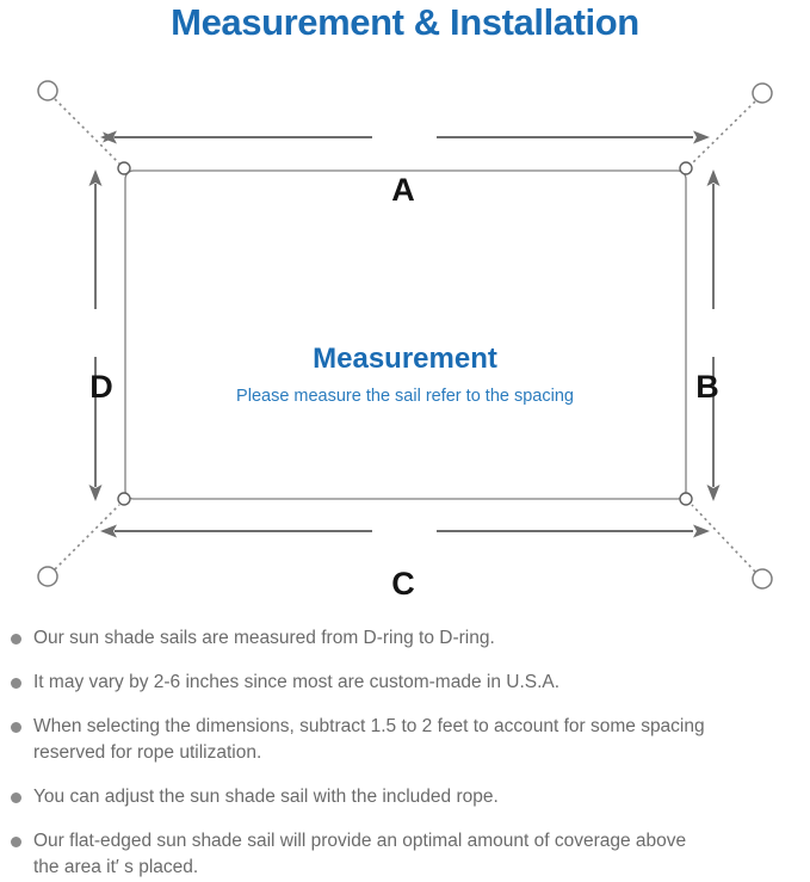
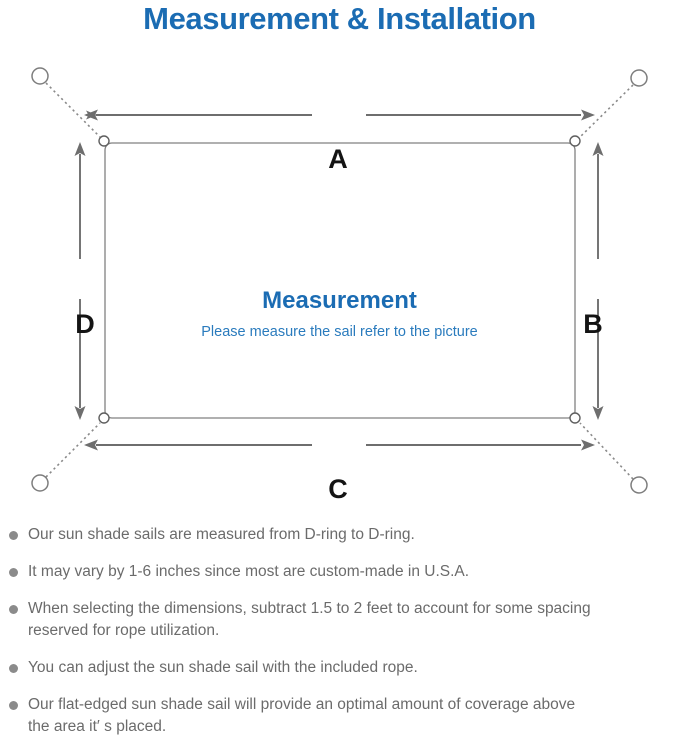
  Measurement & Installation
  Measurement
- Please measure the sail refer to the spacing
+ Please measure the sail refer to the picture
  A
  B
  C
  D
  Our sun shade sails are measured from D-ring to D-ring.
- It may vary by 2-6 inches since most are custom-made in U.S.A.
+ It may vary by 1-6 inches since most are custom-made in U.S.A.
  When selecting the dimensions, subtract 1.5 to 2 feet to account for some spacing
  reserved for rope utilization.
  You can adjust the sun shade sail with the included rope.
  Our flat-edged sun shade sail will provide an optimal amount of coverage above
  the area it′ s placed.
